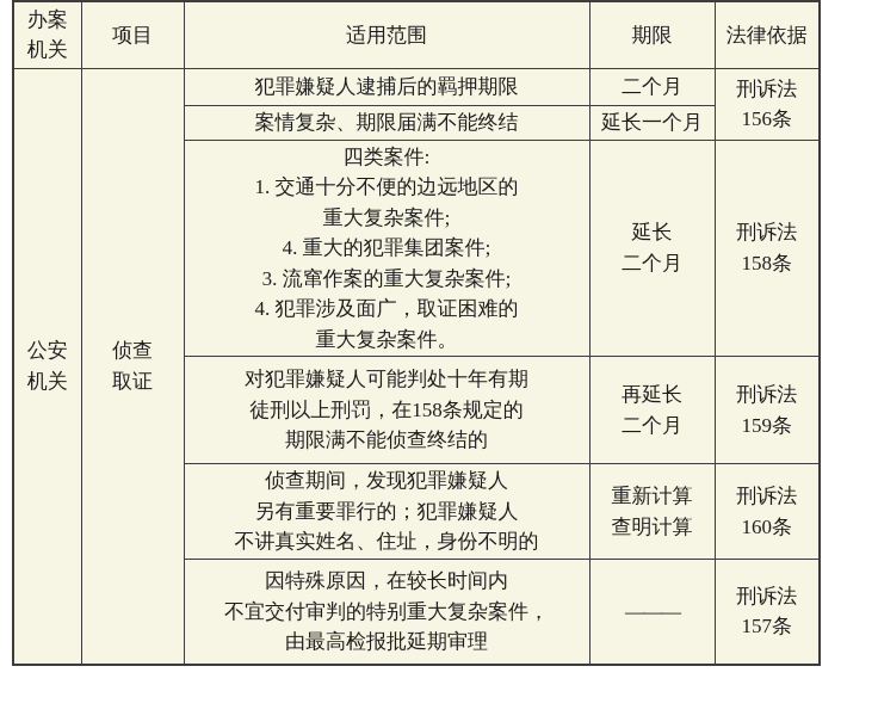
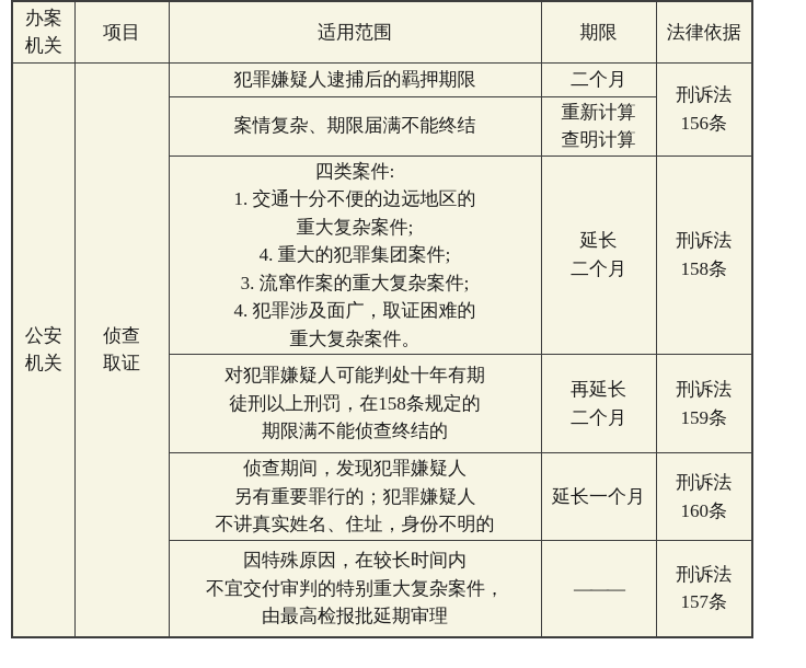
  办案 机关	项目	适用范围	期限	法律依据
  公安 机关	侦查 取证	犯罪嫌疑人逮捕后的羁押期限	二个月	刑诉法 156条
- 案情复杂、期限届满不能终结	延长一个月
+ 案情复杂、期限届满不能终结	重新计算 查明计算
  四类案件: 1. 交通十分不便的边远地区的 重大复杂案件; 4. 重大的犯罪集团案件; 3. 流窜作案的重大复杂案件; 4. 犯罪涉及面广，取证困难的 重大复杂案件。	延长 二个月	刑诉法 158条
  对犯罪嫌疑人可能判处十年有期 徒刑以上刑罚，在158条规定的 期限满不能侦查终结的	再延长 二个月	刑诉法 159条
- 侦查期间，发现犯罪嫌疑人 另有重要罪行的；犯罪嫌疑人 不讲真实姓名、住址，身份不明的	重新计算 查明计算	刑诉法 160条
+ 侦查期间，发现犯罪嫌疑人 另有重要罪行的；犯罪嫌疑人 不讲真实姓名、住址，身份不明的	延长一个月	刑诉法 160条
  因特殊原因，在较长时间内 不宜交付审判的特别重大复杂案件， 由最高检报批延期审理	———	刑诉法 157条
